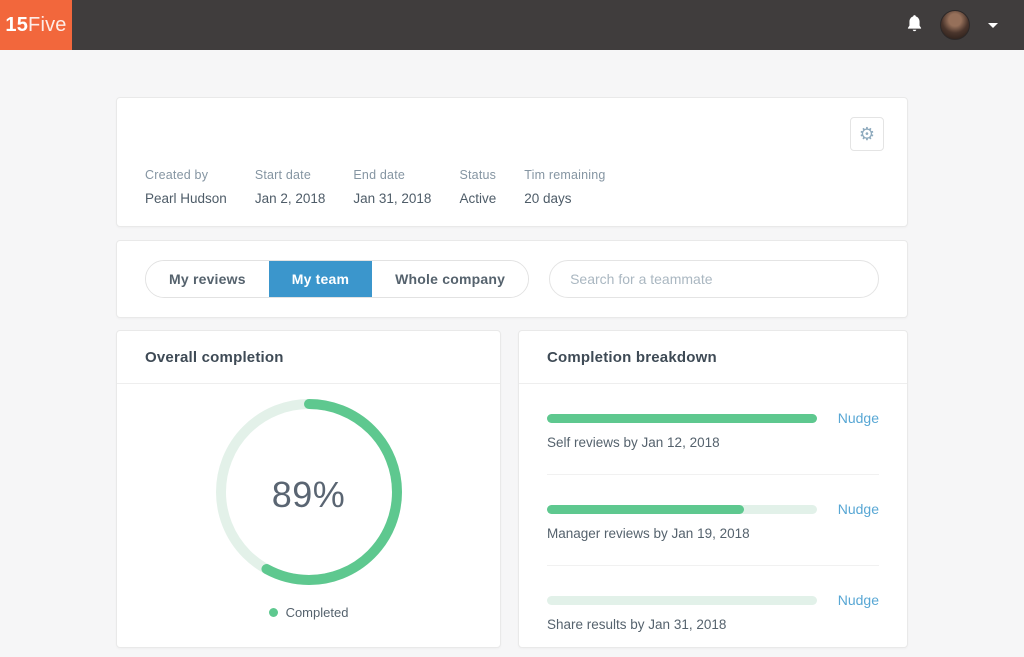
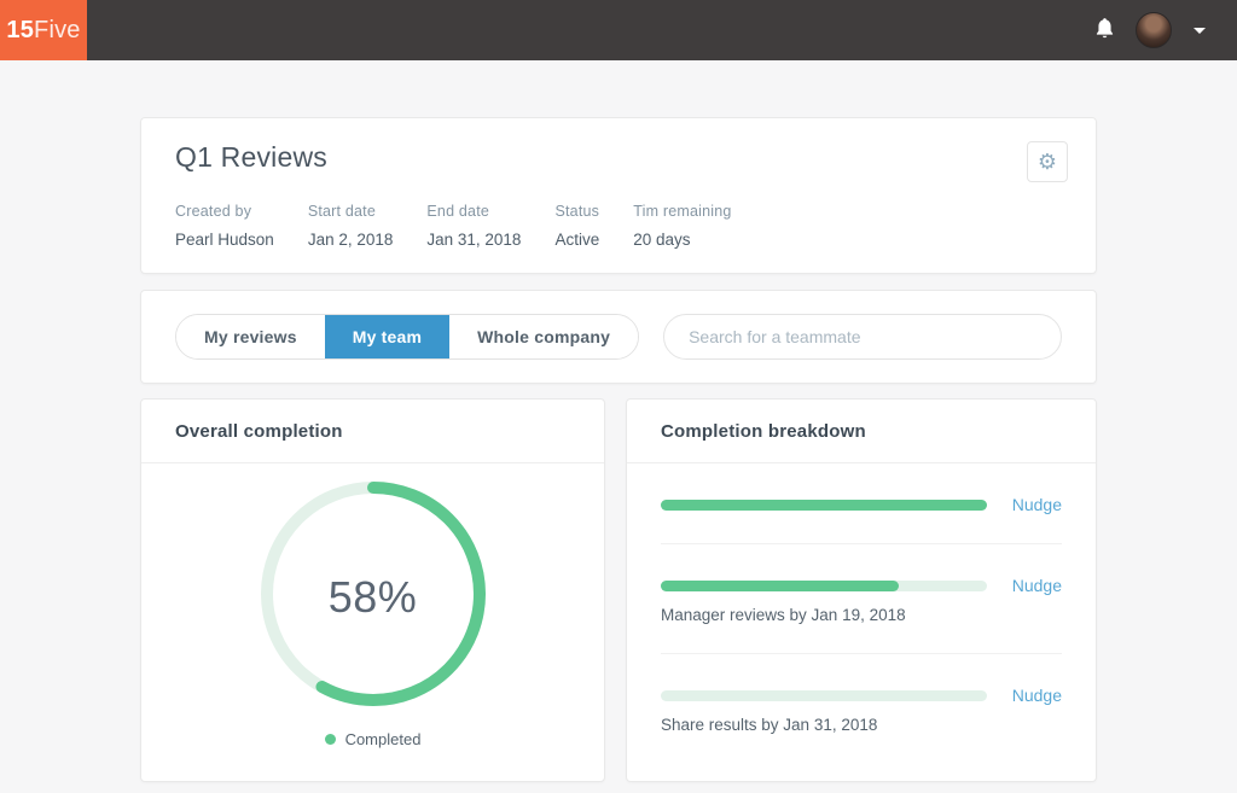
  15
  Five
+ Q1 Reviews
  ⚙
  Created by
  Pearl Hudson
  Start date
  Jan 2, 2018
  End date
  Jan 31, 2018
  Status
  Active
  Tim remaining
  20 days
  My reviews
  My team
  Whole company
  Search for a teammate
  Overall completion
- 89%
+ 58%
  Completed
  Completion breakdown
  Nudge
- Self reviews by Jan 12, 2018
  Nudge
  Manager reviews by Jan 19, 2018
  Nudge
  Share results by Jan 31, 2018
